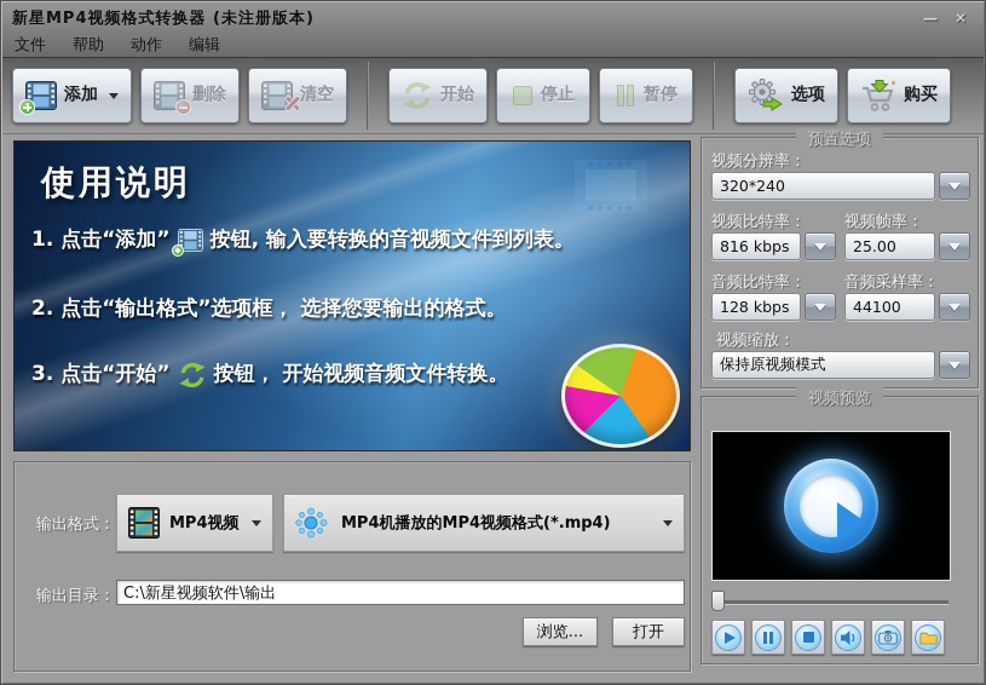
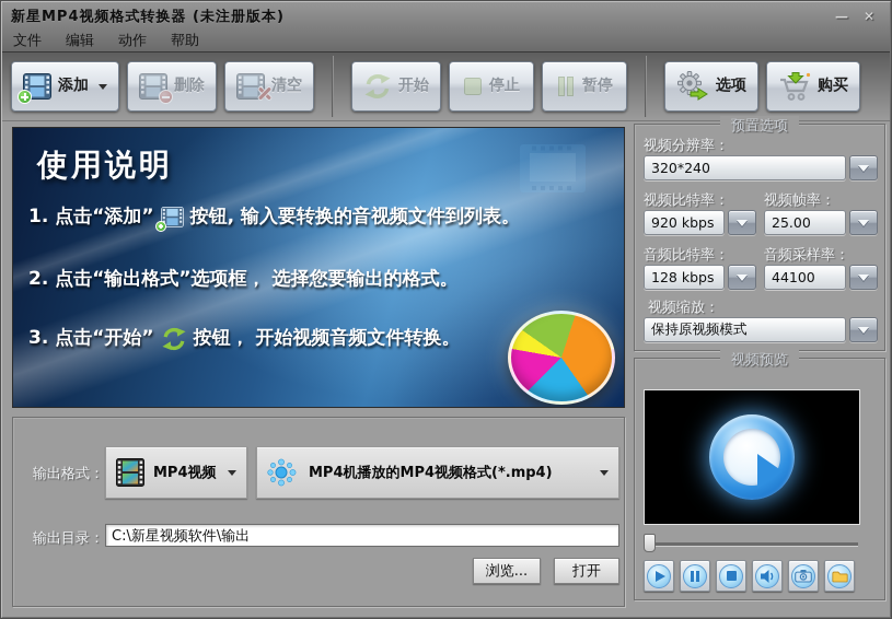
  新星MP4视频格式转换器 (未注册版本)
  —
  ✕
  文件
- 帮助
+ 编辑
  动作
- 编辑
+ 帮助
  添加
  删除
  清空
  开始
  停止
  暂停
  选项
  购买
  使用说明
  1. 点击“添加”
  按钮, 输入要转换的音视频文件到列表。
  2. 点击“输出格式”选项框，
  选择您要输出的格式。
  3. 点击“开始”
  按钮， 开始视频音频文件转换。
  预置选项
  视频分辨率：
  320*240
  视频比特率：
  视频帧率：
- 816 kbps
+ 920 kbps
  25.00
  音频比特率：
  音频采样率：
  128 kbps
  44100
  视频缩放：
  保持原视频模式
  视频预览
  输出格式：
  MP4视频
  MP4机播放的MP4视频格式(*.mp4)
  输出目录：
  C:\新星视频软件\输出
  浏览...
  打开
